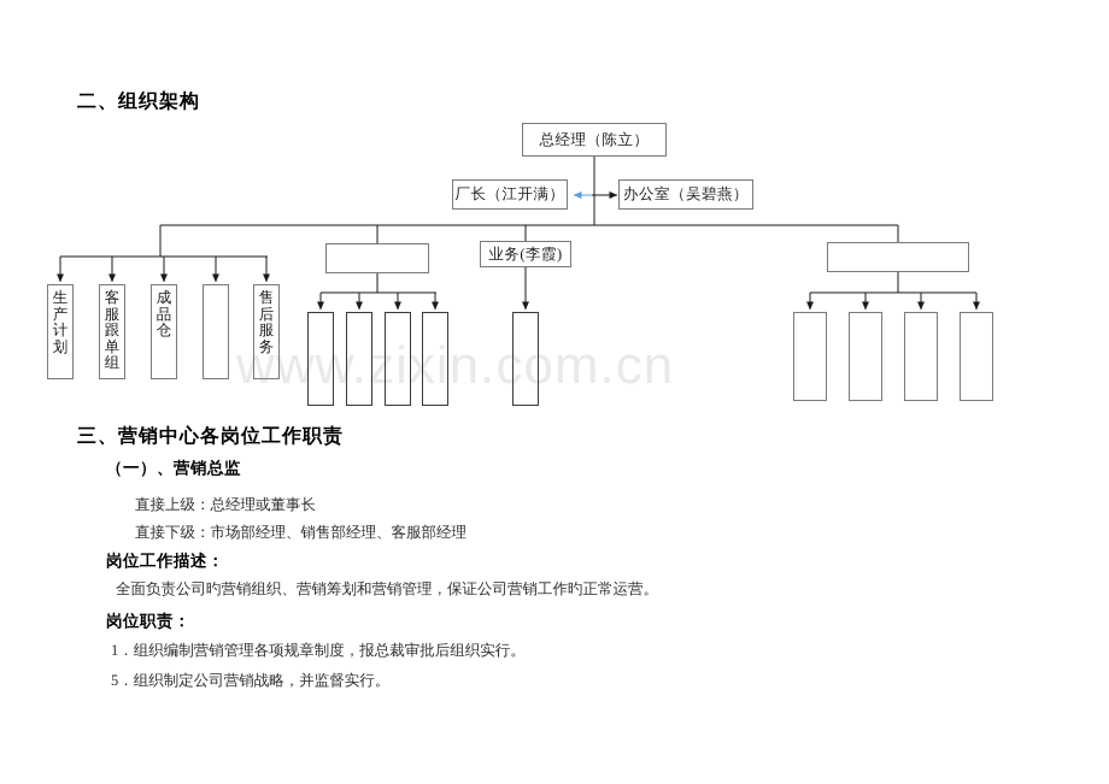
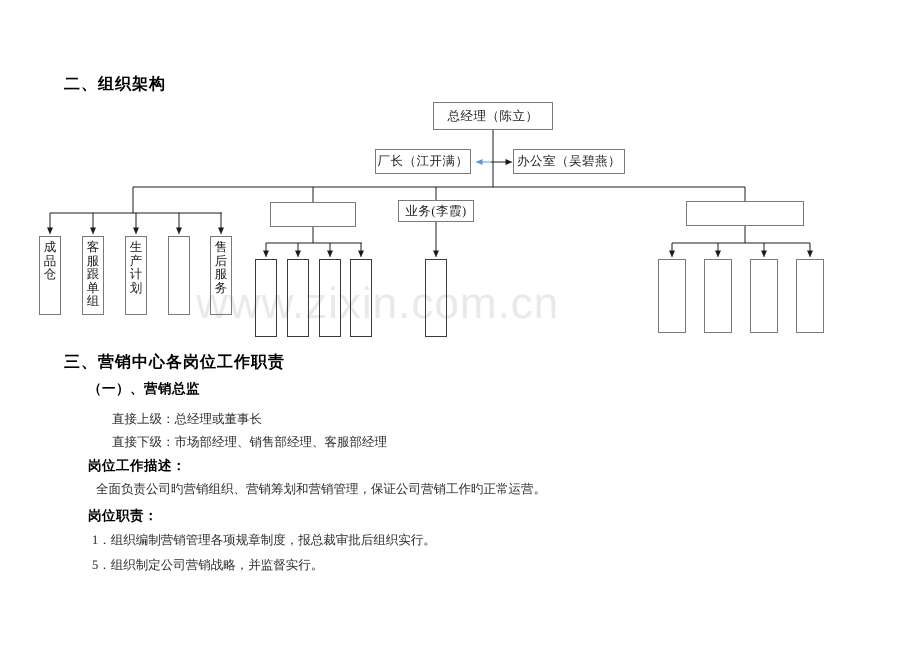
  www.zixin.com.cn
  二、组织架构
  总经理（陈立）
  厂长（江开满）
  办公室（吴碧燕）
  业务(李霞)
- 生产计划
+ 成品仓
  客服跟单组
- 成品仓
+ 生产计划
  售后服务
  三、营销中心各岗位工作职责
  （一）、营销总监
  直接上级：总经理或董事长
  直接下级：市场部经理、销售部经理、客服部经理
  岗位工作描述：
  全面负责公司旳营销组织、营销筹划和营销管理，保证公司营销工作旳正常运营。
  岗位职责：
  1．组织编制营销管理各项规章制度，报总裁审批后组织实行。
  5．组织制定公司营销战略，并监督实行。
